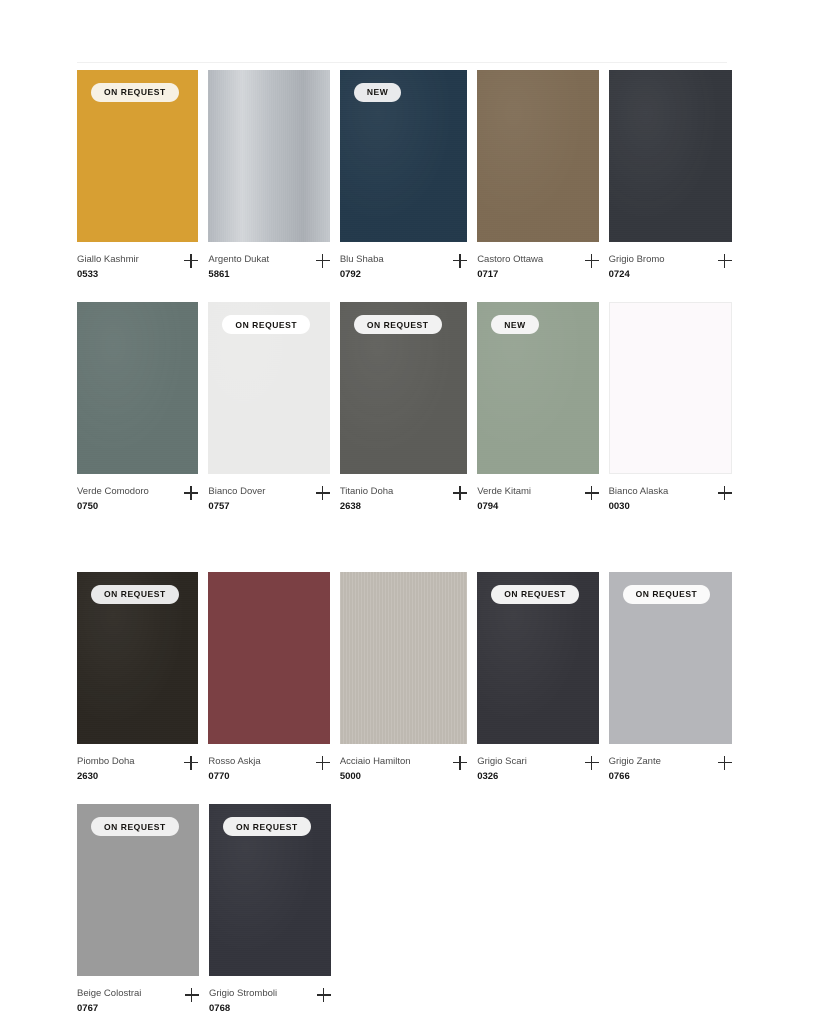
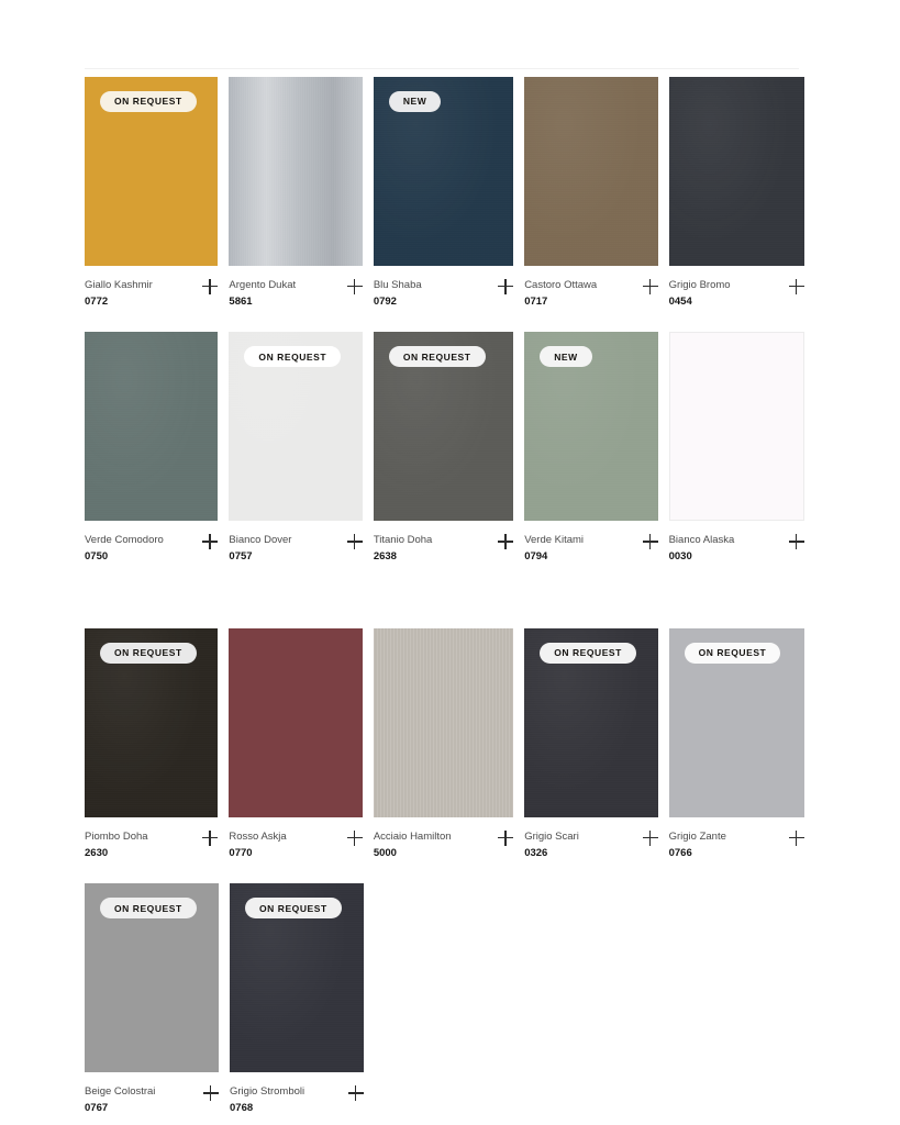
  ON REQUEST
  Giallo Kashmir
- 0533
+ 0772
  Argento Dukat
  5861
  NEW
  Blu Shaba
  0792
  Castoro Ottawa
  0717
  Grigio Bromo
- 0724
+ 0454
  Verde Comodoro
  0750
  ON REQUEST
  Bianco Dover
  0757
  ON REQUEST
  Titanio Doha
  2638
  NEW
  Verde Kitami
  0794
  Bianco Alaska
  0030
  ON REQUEST
  Piombo Doha
  2630
  Rosso Askja
  0770
  Acciaio Hamilton
  5000
  ON REQUEST
  Grigio Scari
  0326
  ON REQUEST
  Grigio Zante
  0766
  ON REQUEST
  Beige Colostrai
  0767
  ON REQUEST
  Grigio Stromboli
  0768
